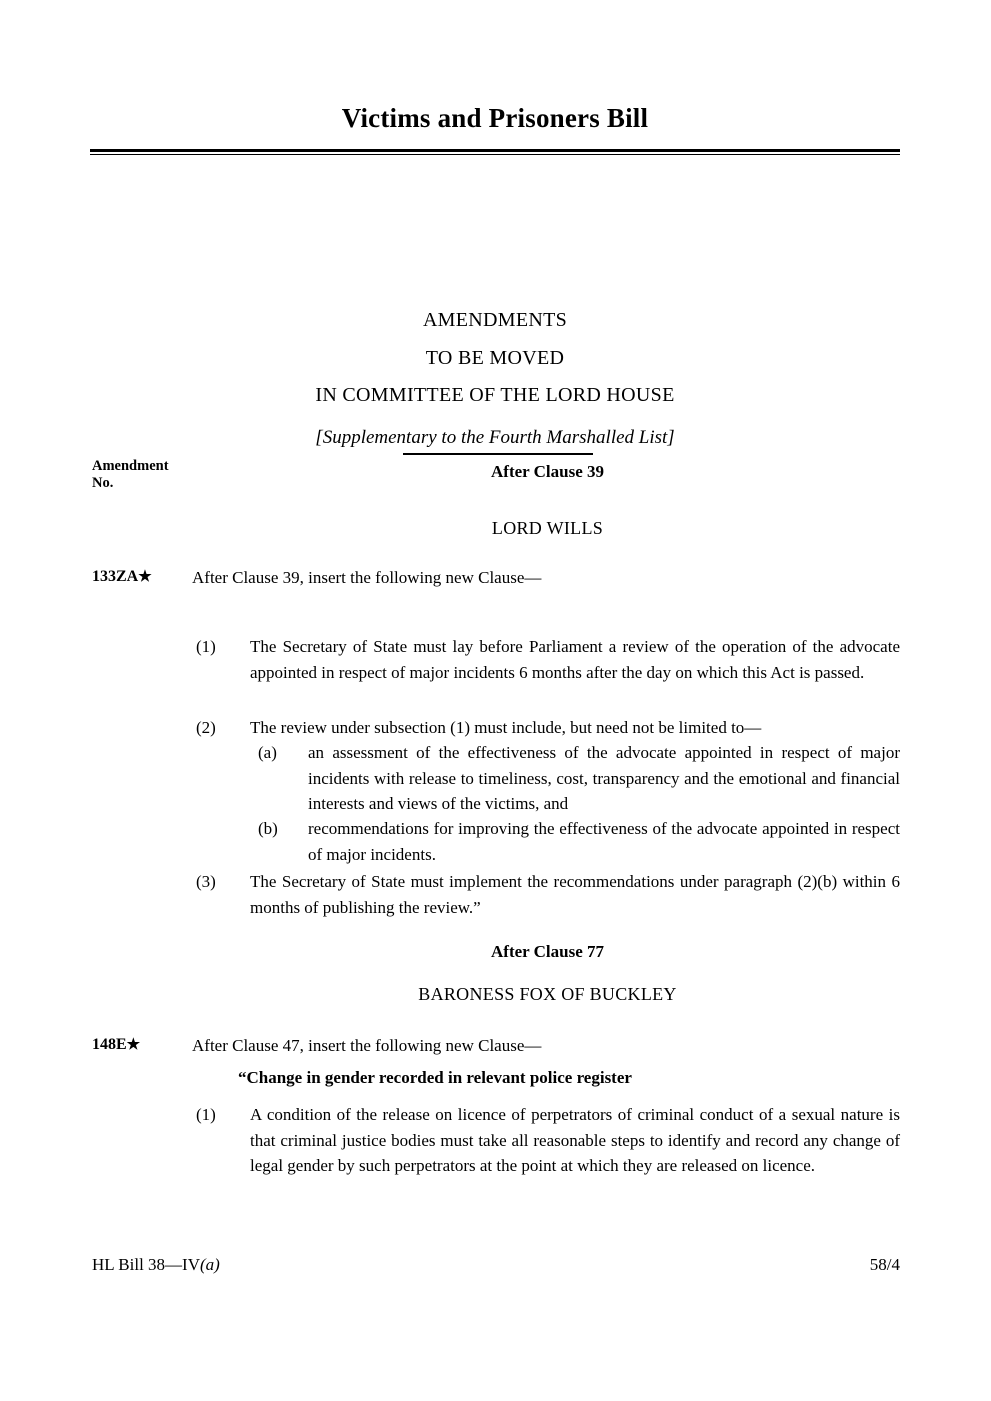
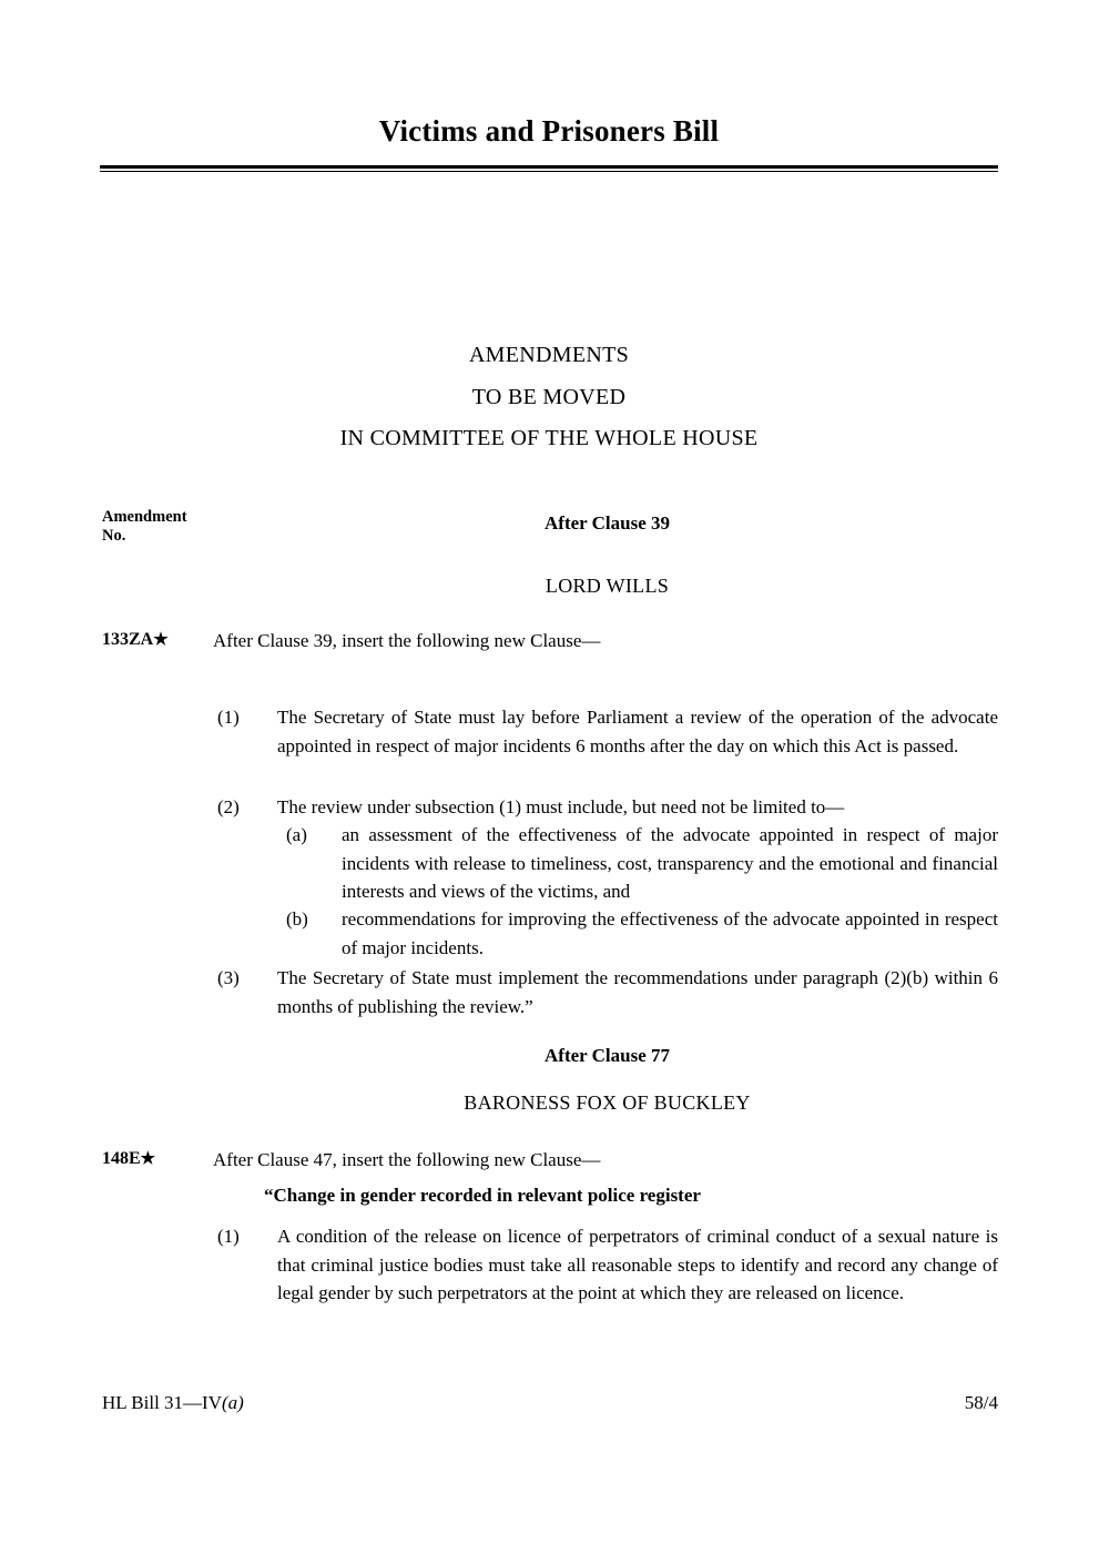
  Victims and Prisoners Bill
  AMENDMENTS
  TO BE MOVED
- IN COMMITTEE OF THE LORD HOUSE
+ IN COMMITTEE OF THE WHOLE HOUSE
- [Supplementary to the Fourth Marshalled List]
  Amendment
  No.
  After Clause 39
  LORD WILLS
  133ZA★
  After Clause 39, insert the following new Clause—
  (1)
  The Secretary of State must lay before Parliament a review of the operation of the advocate appointed in respect of major incidents 6 months after the day on which this Act is passed.
  (2)
  The review under subsection (1) must include, but need not be limited to—
  (a)
  an assessment of the effectiveness of the advocate appointed in respect of major incidents with release to timeliness, cost, transparency and the emotional and financial interests and views of the victims, and
  (b)
  recommendations for improving the effectiveness of the advocate appointed in respect of major incidents.
  (3)
  The Secretary of State must implement the recommendations under paragraph (2)(b) within 6 months of publishing the review.”
  After Clause 77
  BARONESS FOX OF BUCKLEY
  148E★
  After Clause 47, insert the following new Clause—
  “Change in gender recorded in relevant police register
  (1)
  A condition of the release on licence of perpetrators of criminal conduct of a sexual nature is that criminal justice bodies must take all reasonable steps to identify and record any change of legal gender by such perpetrators at the point at which they are released on licence.
- HL Bill 38—IV(a)
+ HL Bill 31—IV(a)
  58/4
